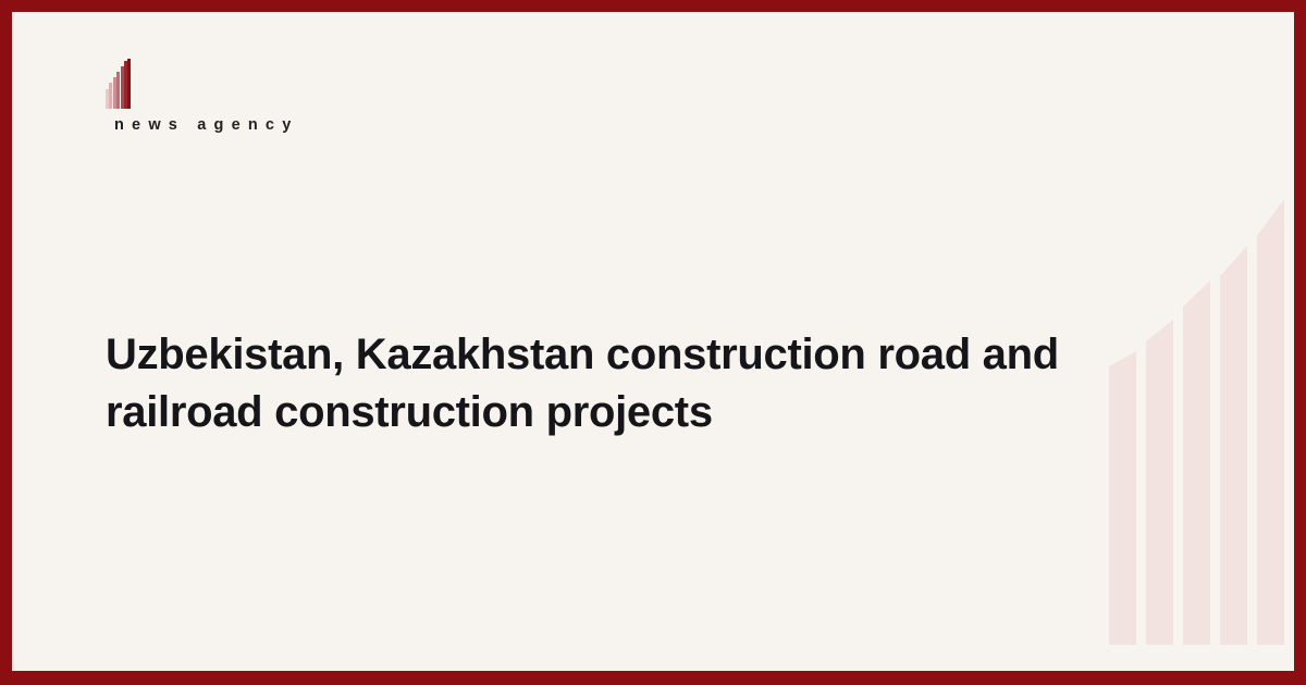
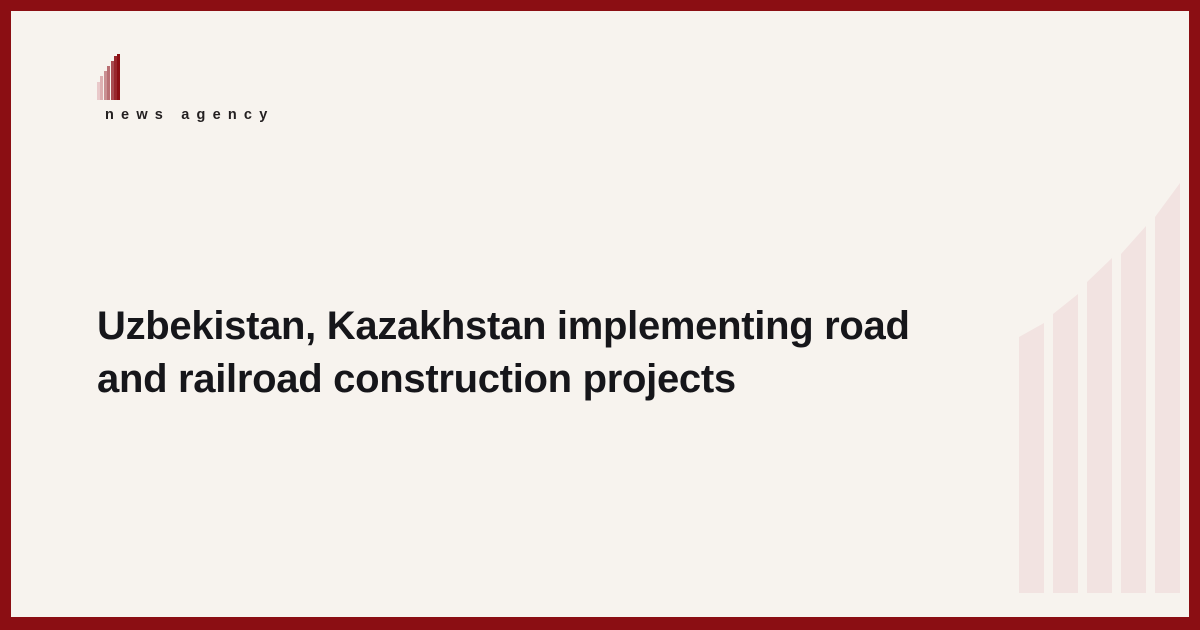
  news agency
- Uzbekistan, Kazakhstan construction road and railroad construction projects
+ Uzbekistan, Kazakhstan implementing road and railroad construction projects
